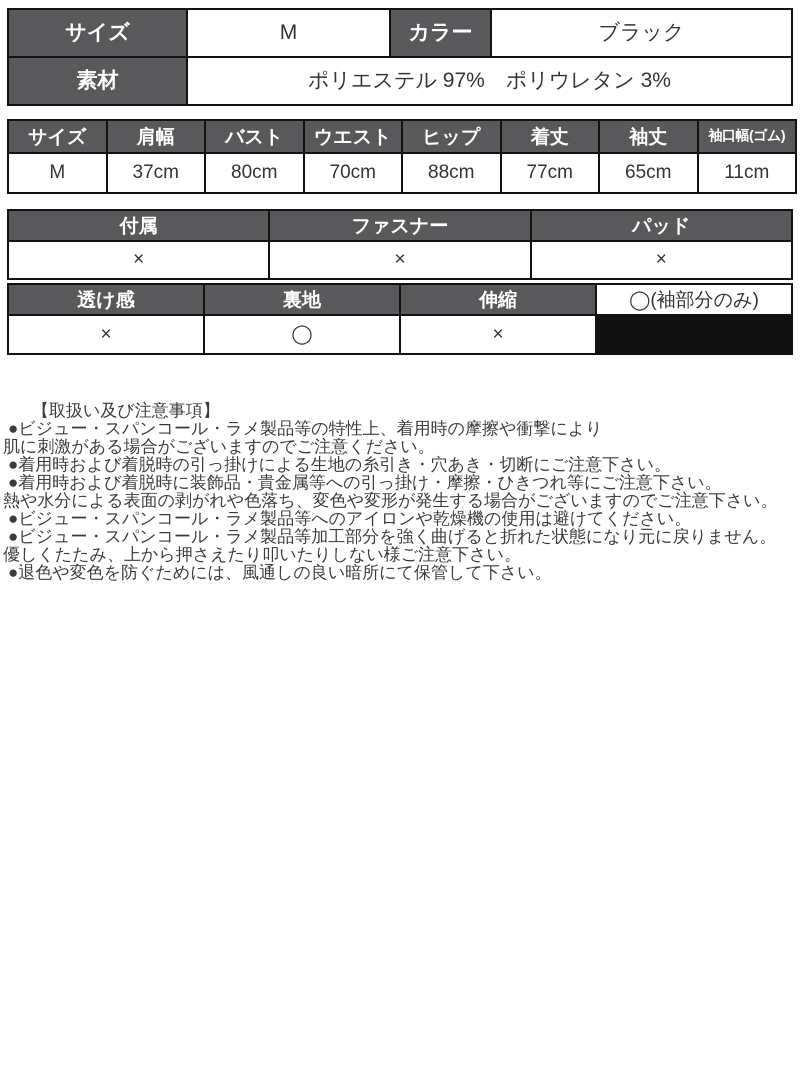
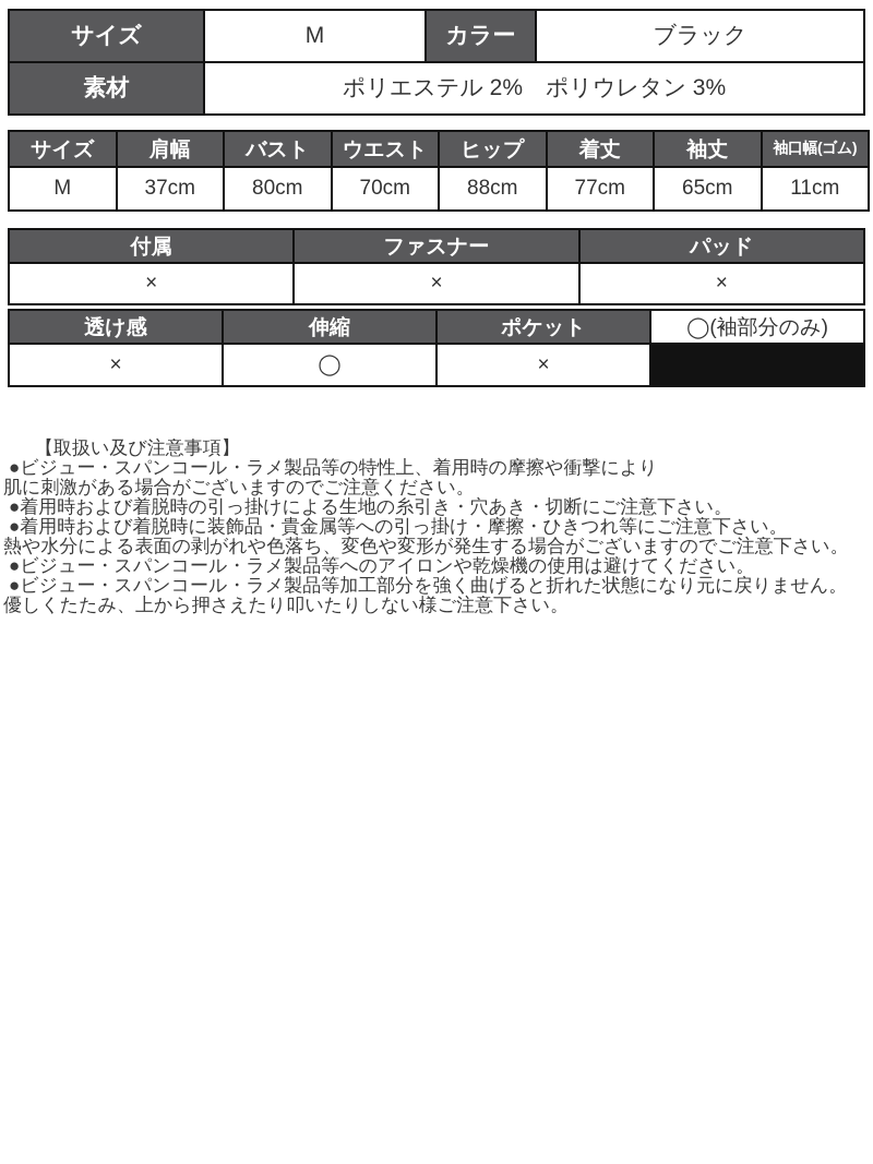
  サイズ
  M
  カラー
  ブラック
  素材
- ポリエステル 97% ポリウレタン 3%
+ ポリエステル 2% ポリウレタン 3%
  サイズ
  肩幅
  バスト
  ウエスト
  ヒップ
  着丈
  袖丈
  袖口幅(ゴム)
  M
  37cm
  80cm
  70cm
  88cm
  77cm
  65cm
  11cm
  付属
  ファスナー
  パッド
  ×
  ×
  ×
  透け感
- 裏地
  伸縮
+ ポケット
  ◯(袖部分のみ)
  ×
  ◯
  ×
  【取扱い及び注意事項】
  ●ビジュー・スパンコール・ラメ製品等の特性上、着用時の摩擦や衝撃により
  肌に刺激がある場合がございますのでご注意ください。
  ●着用時および着脱時の引っ掛けによる生地の糸引き・穴あき・切断にご注意下さい。
  ●着用時および着脱時に装飾品・貴金属等への引っ掛け・摩擦・ひきつれ等にご注意下さい。
  熱や水分による表面の剥がれや色落ち、変色や変形が発生する場合がございますのでご注意下さい。
  ●ビジュー・スパンコール・ラメ製品等へのアイロンや乾燥機の使用は避けてください。
  ●ビジュー・スパンコール・ラメ製品等加工部分を強く曲げると折れた状態になり元に戻りません。
  優しくたたみ、上から押さえたり叩いたりしない様ご注意下さい。
- ●退色や変色を防ぐためには、風通しの良い暗所にて保管して下さい。
